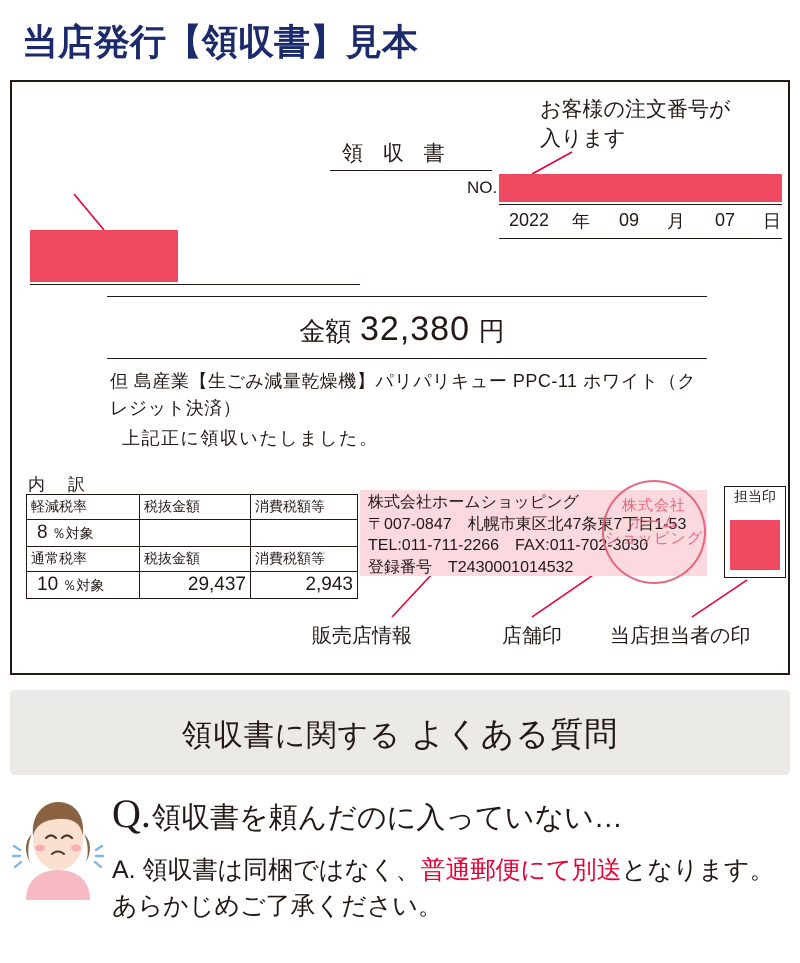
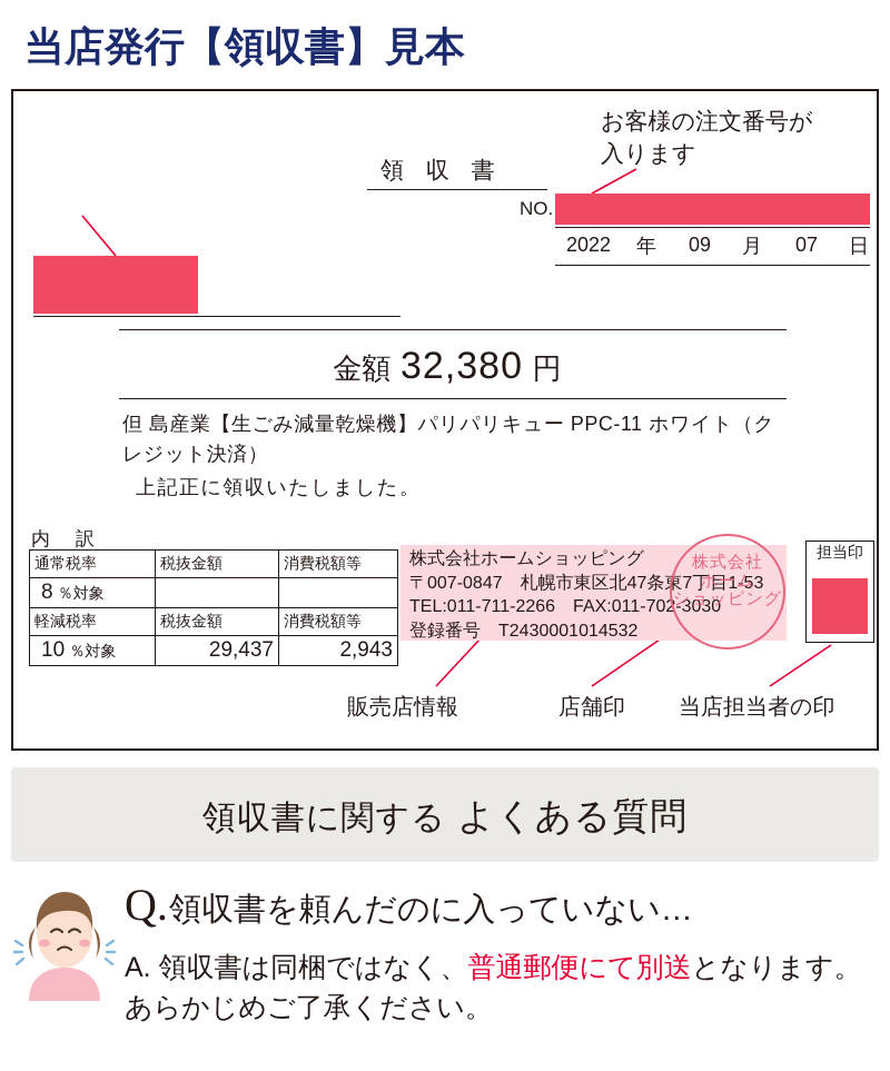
  当店発行【領収書】見本
  お客様の注文番号が
  入ります
  領 収 書
  NO.
  2022
  年
  09
  月
  07
  日
  金額 32,380 円
  但 島産業【生ごみ減量乾燥機】パリパリキュー PPC-11 ホワイト（クレジット決済）
  上記正に領収いたしました。
  内 訳
- 軽減税率	税抜金額	消費税額等
+ 通常税率	税抜金額	消費税額等
  8 ％対象
- 通常税率	税抜金額	消費税額等
+ 軽減税率	税抜金額	消費税額等
  10 ％対象	29,437	2,943
  株式会社ホームショッピング
  〒007-0847 札幌市東区北47条東7丁目1-53
  TEL:011-711-2266 FAX:011-702-3030
  登録番号 T2430001014532
  株式会社
  ホーム
  ショッピング
  担当印
  販売店情報
  店舗印
  当店担当者の印
  領収書に関する よくある質問
  Q.
  領収書を頼んだのに入っていない…
  A. 領収書は同梱ではなく、普通郵便にて別送となります。あらかじめご了承ください。
